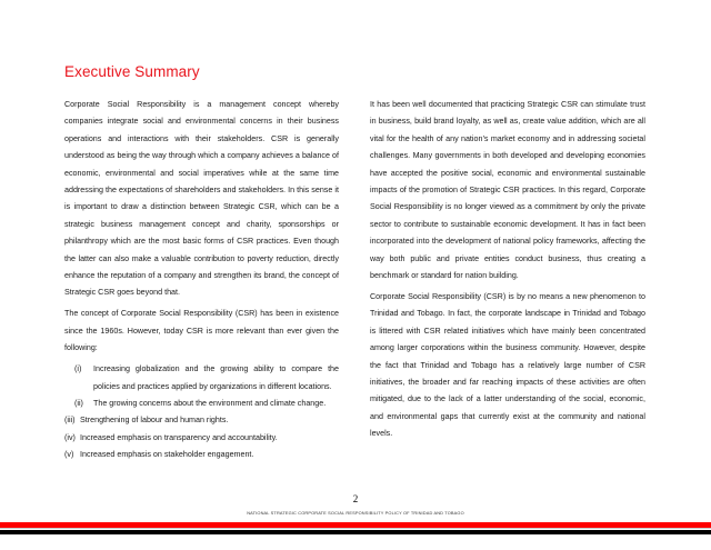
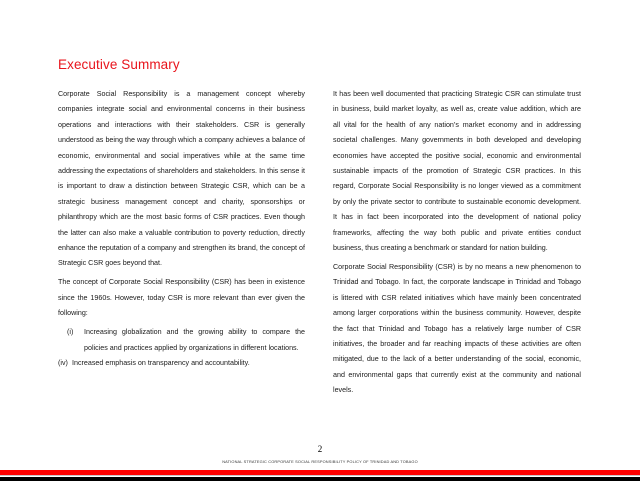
  Executive Summary
  Corporate Social Responsibility is a management concept whereby companies integrate social and environmental concerns in their business operations and interactions with their stakeholders. CSR is generally understood as being the way through which a company achieves a balance of economic, environmental and social imperatives while at the same time addressing the expectations of shareholders and stakeholders. In this sense it is important to draw a distinction between Strategic CSR, which can be a strategic business management concept and charity, sponsorships or philanthropy which are the most basic forms of CSR practices. Even though the latter can also make a valuable contribution to poverty reduction, directly enhance the reputation of a company and strengthen its brand, the concept of Strategic CSR goes beyond that.
  The concept of Corporate Social Responsibility (CSR) has been in existence since the 1960s. However, today CSR is more relevant than ever given the following:
  (i)
  Increasing globalization and the growing ability to compare the policies and practices applied by organizations in different locations.
- (ii)
- The growing concerns about the environment and climate change.
- (iii)
- Strengthening of labour and human rights.
  (iv)
  Increased emphasis on transparency and accountability.
- (v)
- Increased emphasis on stakeholder engagement.
- It has been well documented that practicing Strategic CSR can stimulate trust in business, build brand loyalty, as well as, create value addition, which are all vital for the health of any nation’s market economy and in addressing societal challenges. Many governments in both developed and developing economies have accepted the positive social, economic and environmental sustainable impacts of the promotion of Strategic CSR practices. In this regard, Corporate Social Responsibility is no longer viewed as a commitment by only the private sector to contribute to sustainable economic development. It has in fact been incorporated into the development of national policy frameworks, affecting the way both public and private entities conduct business, thus creating a benchmark or standard for nation building.
+ It has been well documented that practicing Strategic CSR can stimulate trust in business, build market loyalty, as well as, create value addition, which are all vital for the health of any nation’s market economy and in addressing societal challenges. Many governments in both developed and developing economies have accepted the positive social, economic and environmental sustainable impacts of the promotion of Strategic CSR practices. In this regard, Corporate Social Responsibility is no longer viewed as a commitment by only the private sector to contribute to sustainable economic development. It has in fact been incorporated into the development of national policy frameworks, affecting the way both public and private entities conduct business, thus creating a benchmark or standard for nation building.
- Corporate Social Responsibility (CSR) is by no means a new phenomenon to Trinidad and Tobago. In fact, the corporate landscape in Trinidad and Tobago is littered with CSR related initiatives which have mainly been concentrated among larger corporations within the business community. However, despite the fact that Trinidad and Tobago has a relatively large number of CSR initiatives, the broader and far reaching impacts of these activities are often mitigated, due to the lack of a latter understanding of the social, economic, and environmental gaps that currently exist at the community and national levels.
+ Corporate Social Responsibility (CSR) is by no means a new phenomenon to Trinidad and Tobago. In fact, the corporate landscape in Trinidad and Tobago is littered with CSR related initiatives which have mainly been concentrated among larger corporations within the business community. However, despite the fact that Trinidad and Tobago has a relatively large number of CSR initiatives, the broader and far reaching impacts of these activities are often mitigated, due to the lack of a better understanding of the social, economic, and environmental gaps that currently exist at the community and national levels.
  2
